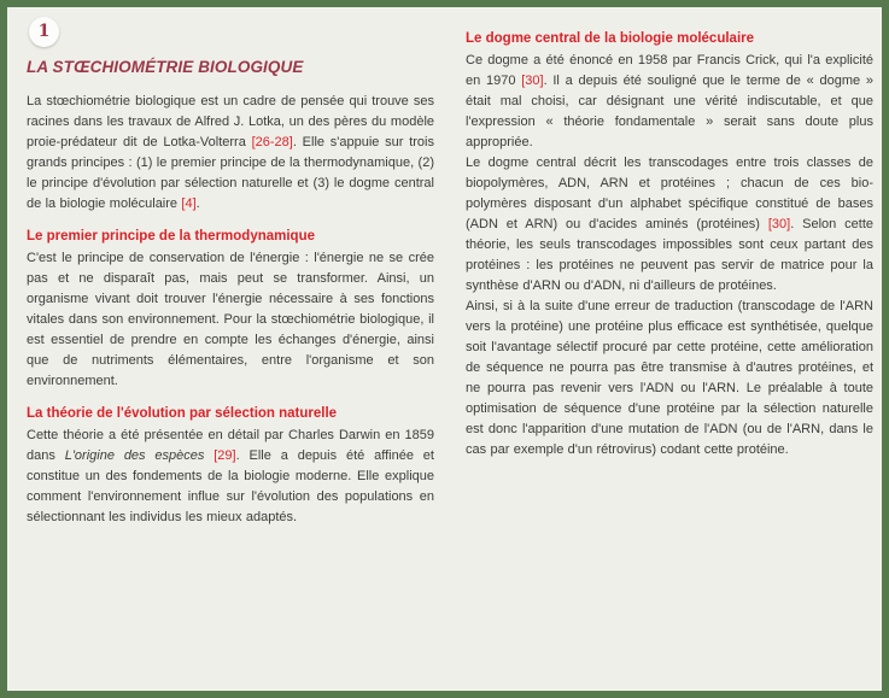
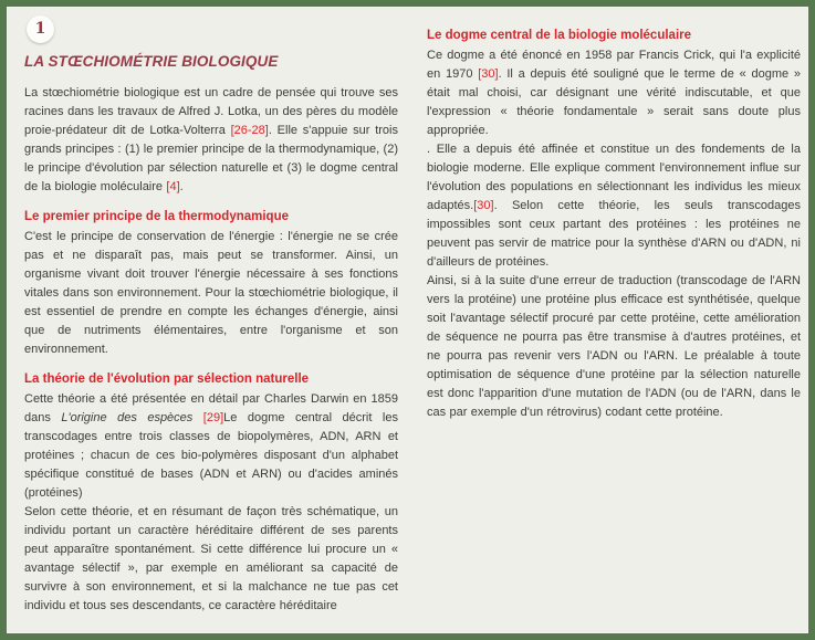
  1
  LA STŒCHIOMÉTRIE BIOLOGIQUE
  La stœchiométrie biologique est un cadre de pensée qui trouve ses racines dans les travaux de Alfred J. Lotka, un des pères du modèle proie-prédateur dit de Lotka-Volterra [26-28]. Elle s'appuie sur trois grands principes : (1) le premier principe de la thermodynamique, (2) le principe d'évolution par sélection naturelle et (3) le dogme central de la biologie moléculaire [4].
  Le premier principe de la thermodynamique
  C'est le principe de conservation de l'énergie : l'énergie ne se crée pas et ne disparaît pas, mais peut se transformer. Ainsi, un organisme vivant doit trouver l'énergie nécessaire à ses fonctions vitales dans son environnement. Pour la stœchiométrie biologique, il est essentiel de prendre en compte les échanges d'énergie, ainsi que de nutriments élémentaires, entre l'organisme et son environnement.
  La théorie de l'évolution par sélection naturelle
- Cette théorie a été présentée en détail par Charles Darwin en 1859 dans L'origine des espèces [29]. Elle a depuis été affinée et constitue un des fondements de la biologie moderne. Elle explique comment l'environnement influe sur l'évolution des populations en sélectionnant les individus les mieux adaptés.
+ Cette théorie a été présentée en détail par Charles Darwin en 1859 dans L'origine des espèces [29]Le dogme central décrit les transcodages entre trois classes de biopolymères, ADN, ARN et protéines ; chacun de ces bio-polymères disposant d'un alphabet spécifique constitué de bases (ADN et ARN) ou d'acides aminés (protéines)
+ Selon cette théorie, et en résumant de façon très schématique, un individu portant un caractère héréditaire différent de ses parents peut apparaître spontanément. Si cette différence lui procure un « avantage sélectif », par exemple en améliorant sa capacité de survivre à son environnement, et si la malchance ne tue pas cet individu et tous ses descendants, ce caractère héréditaire
  Le dogme central de la biologie moléculaire
  Ce dogme a été énoncé en 1958 par Francis Crick, qui l'a explicité en 1970 [30]. Il a depuis été souligné que le terme de « dogme » était mal choisi, car désignant une vérité indiscutable, et que l'expression « théorie fondamentale » serait sans doute plus appropriée.
- Le dogme central décrit les transcodages entre trois classes de biopolymères, ADN, ARN et protéines ; chacun de ces bio-polymères disposant d'un alphabet spécifique constitué de bases (ADN et ARN) ou d'acides aminés (protéines) [30]. Selon cette théorie, les seuls transcodages impossibles sont ceux partant des protéines : les protéines ne peuvent pas servir de matrice pour la synthèse d'ARN ou d'ADN, ni d'ailleurs de protéines.
+ . Elle a depuis été affinée et constitue un des fondements de la biologie moderne. Elle explique comment l'environnement influe sur l'évolution des populations en sélectionnant les individus les mieux adaptés.[30]. Selon cette théorie, les seuls transcodages impossibles sont ceux partant des protéines : les protéines ne peuvent pas servir de matrice pour la synthèse d'ARN ou d'ADN, ni d'ailleurs de protéines.
  Ainsi, si à la suite d'une erreur de traduction (transcodage de l'ARN vers la protéine) une protéine plus efficace est synthétisée, quelque soit l'avantage sélectif procuré par cette protéine, cette amélioration de séquence ne pourra pas être transmise à d'autres protéines, et ne pourra pas revenir vers l'ADN ou l'ARN. Le préalable à toute optimisation de séquence d'une protéine par la sélection naturelle est donc l'apparition d'une mutation de l'ADN (ou de l'ARN, dans le cas par exemple d'un rétrovirus) codant cette protéine.
